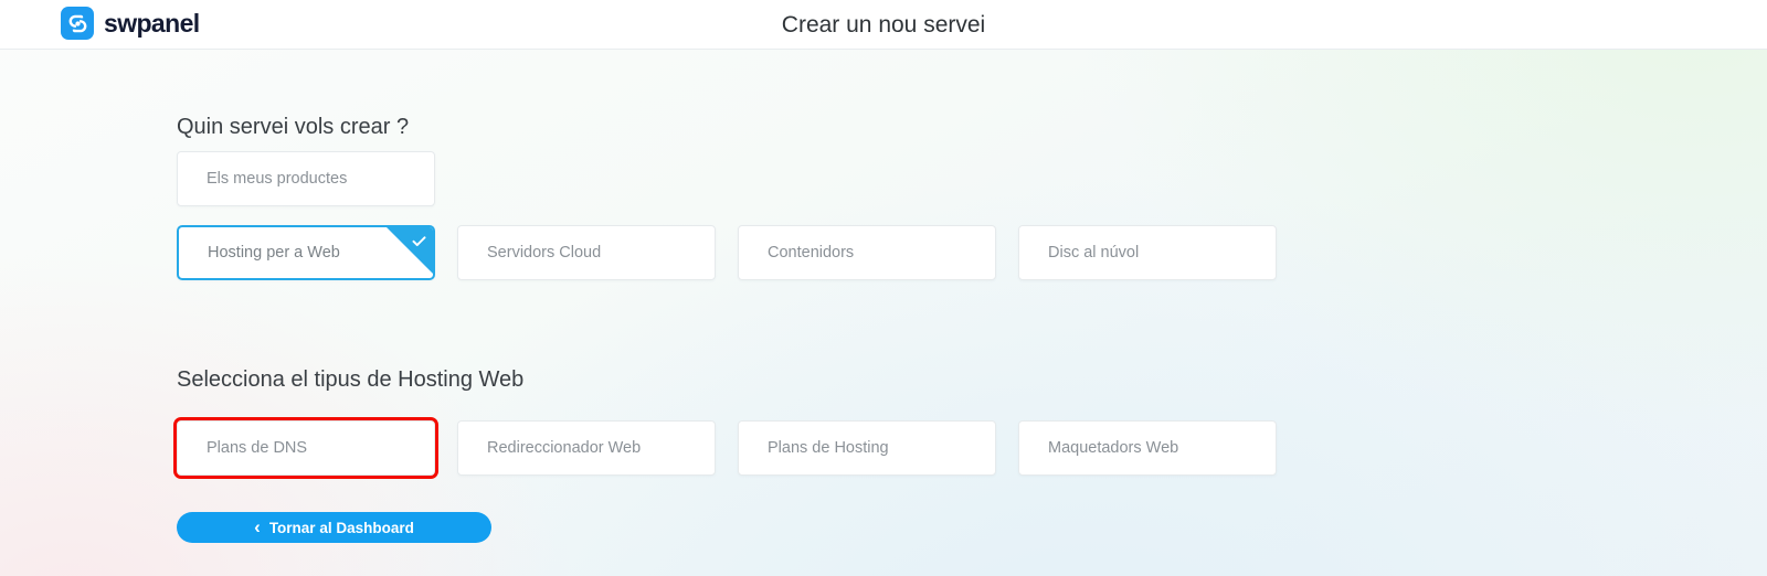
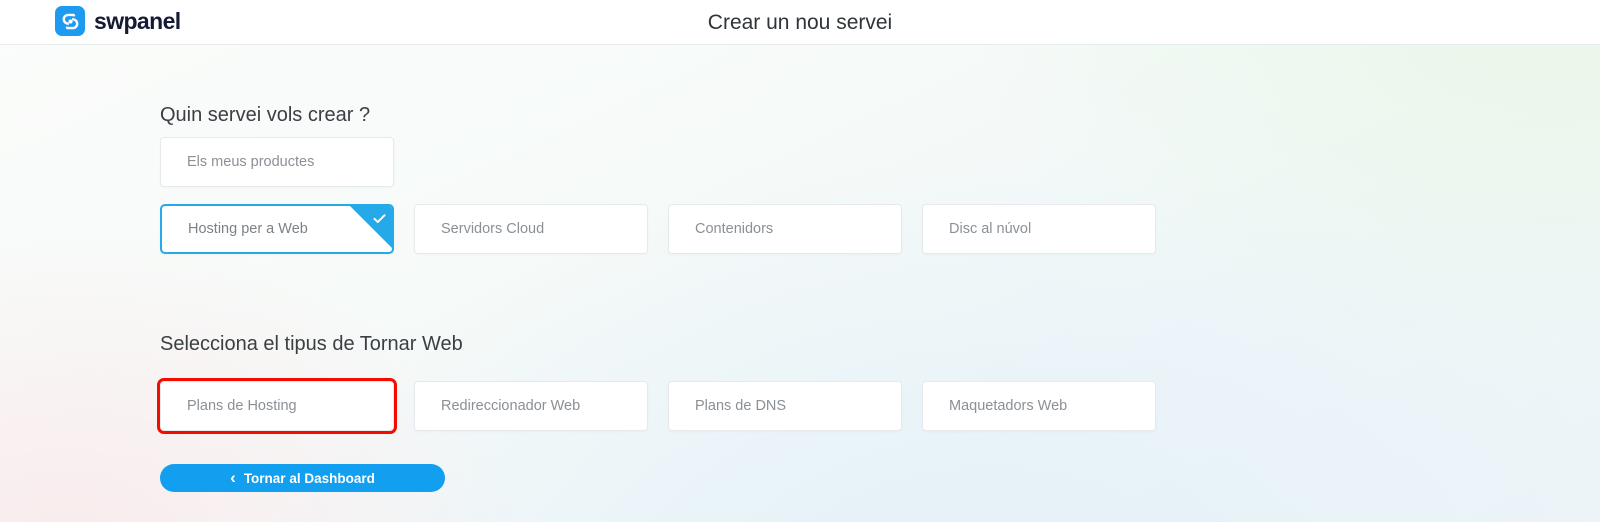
  swpanel
  Crear un nou servei
  Quin servei vols crear ?
  Els meus productes
  Hosting per a Web
  Servidors Cloud
  Contenidors
  Disc al núvol
- Selecciona el tipus de Hosting Web
+ Selecciona el tipus de Tornar Web
- Plans de DNS
+ Plans de Hosting
  Redireccionador Web
- Plans de Hosting
+ Plans de DNS
  Maquetadors Web
  ‹
  Tornar al Dashboard
